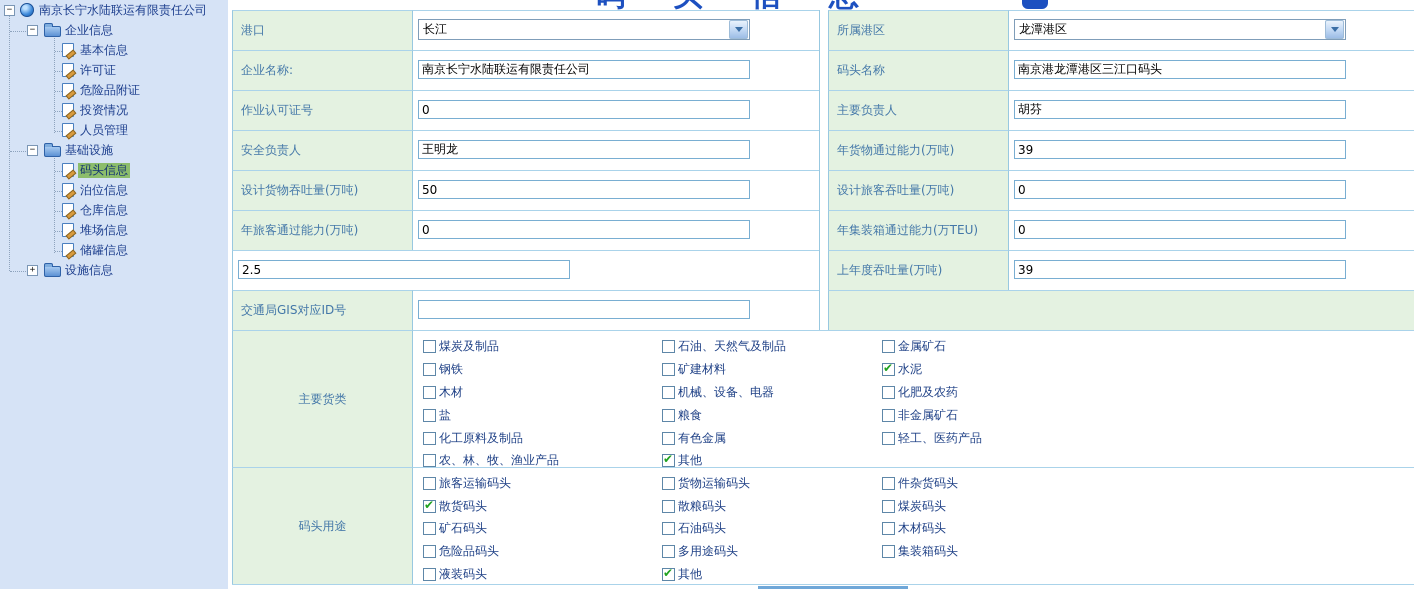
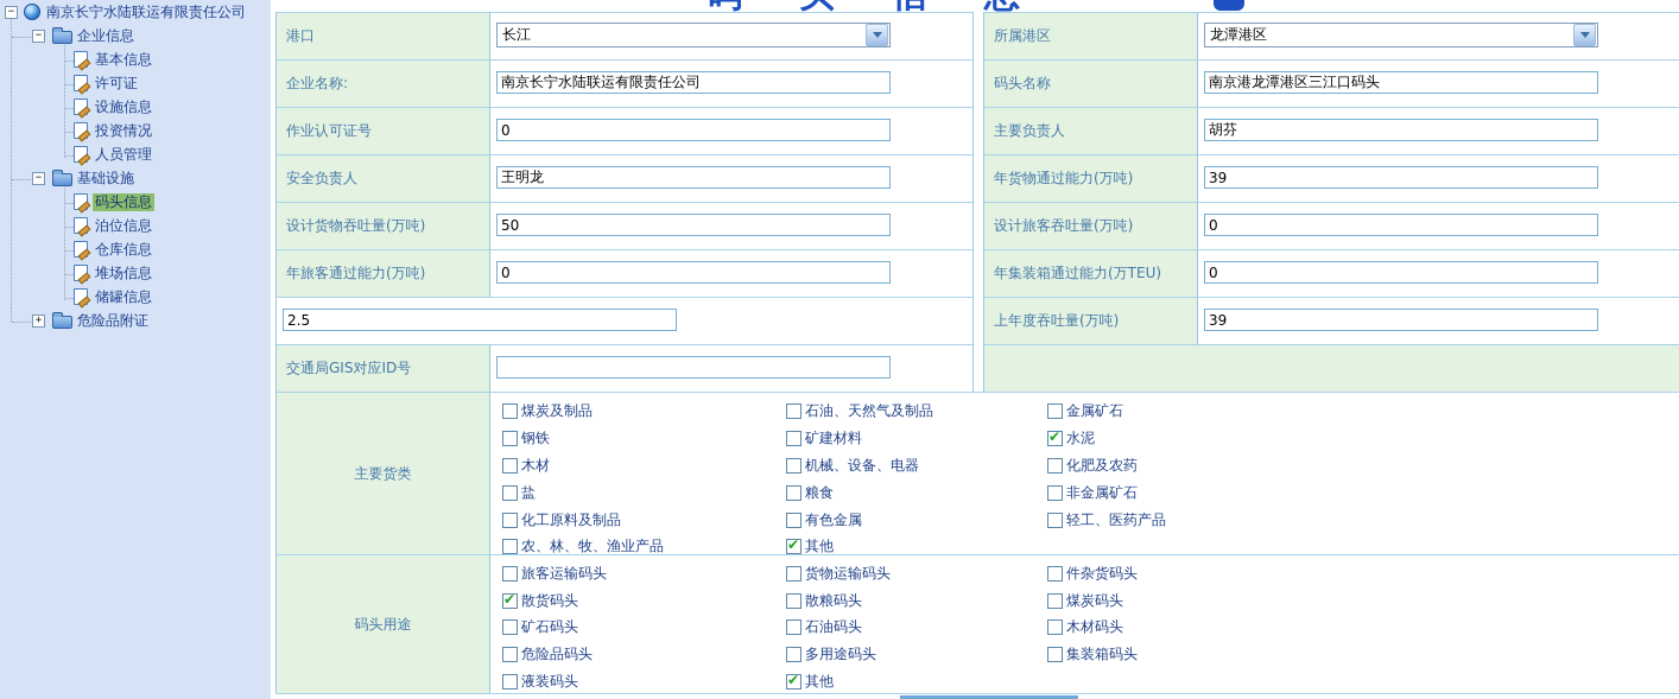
  −
  南京长宁水陆联运有限责任公司
  −
  企业信息
  基本信息
  许可证
- 危险品附证
+ 设施信息
  投资情况
  人员管理
  −
  基础设施
  码头信息
  泊位信息
  仓库信息
  堆场信息
  储罐信息
  +
- 设施信息
+ 危险品附证
  港口
  长江
  企业名称:
  南京长宁水陆联运有限责任公司
  作业认可证号
  0
  安全负责人
  王明龙
  设计货物吞吐量(万吨)
  50
  年旅客通过能力(万吨)
  0
  2.5
  交通局GIS对应ID号
  所属港区
  龙潭港区
  码头名称
  南京港龙潭港区三江口码头
  主要负责人
  胡芬
  年货物通过能力(万吨)
  39
  设计旅客吞吐量(万吨)
  0
  年集装箱通过能力(万TEU)
  0
  上年度吞吐量(万吨)
  39
  主要货类
  煤炭及制品
  钢铁
  木材
  盐
  化工原料及制品
  农、林、牧、渔业产品
  石油、天然气及制品
  矿建材料
  机械、设备、电器
  粮食
  有色金属
  ✔
  其他
  金属矿石
  ✔
  水泥
  化肥及农药
  非金属矿石
  轻工、医药产品
  码头用途
  旅客运输码头
  ✔
  散货码头
  矿石码头
  危险品码头
  液装码头
  货物运输码头
  散粮码头
  石油码头
  多用途码头
  ✔
  其他
  件杂货码头
  煤炭码头
  木材码头
  集装箱码头
